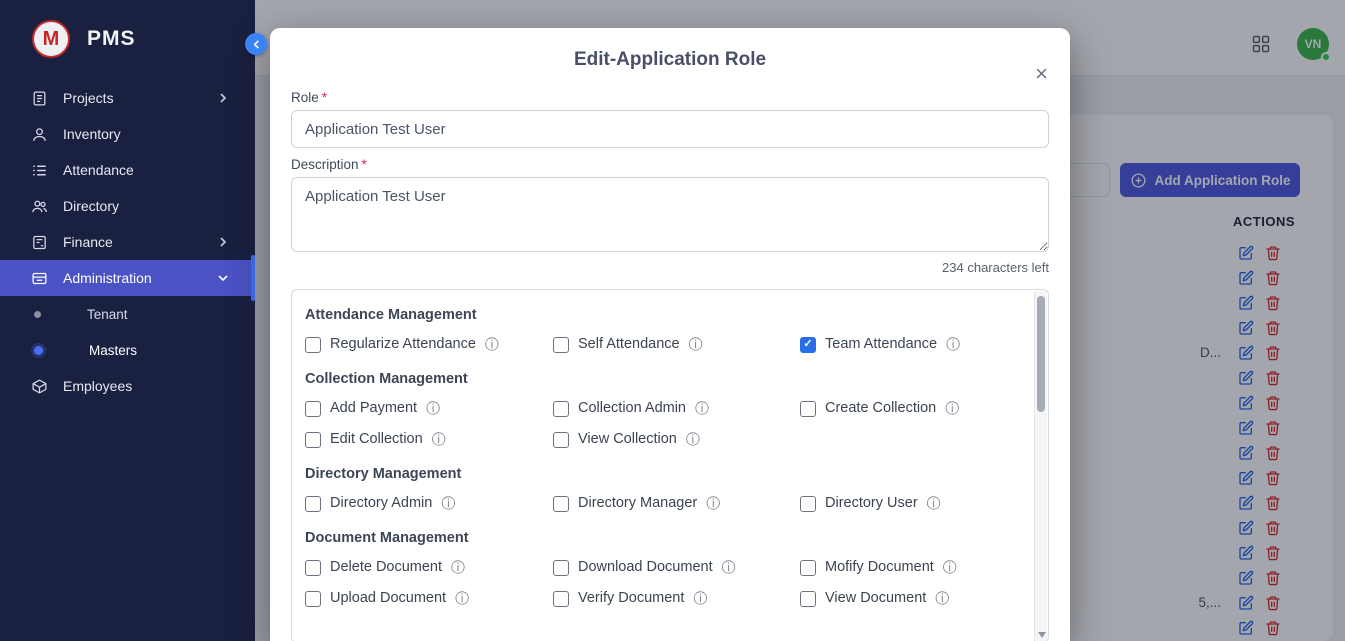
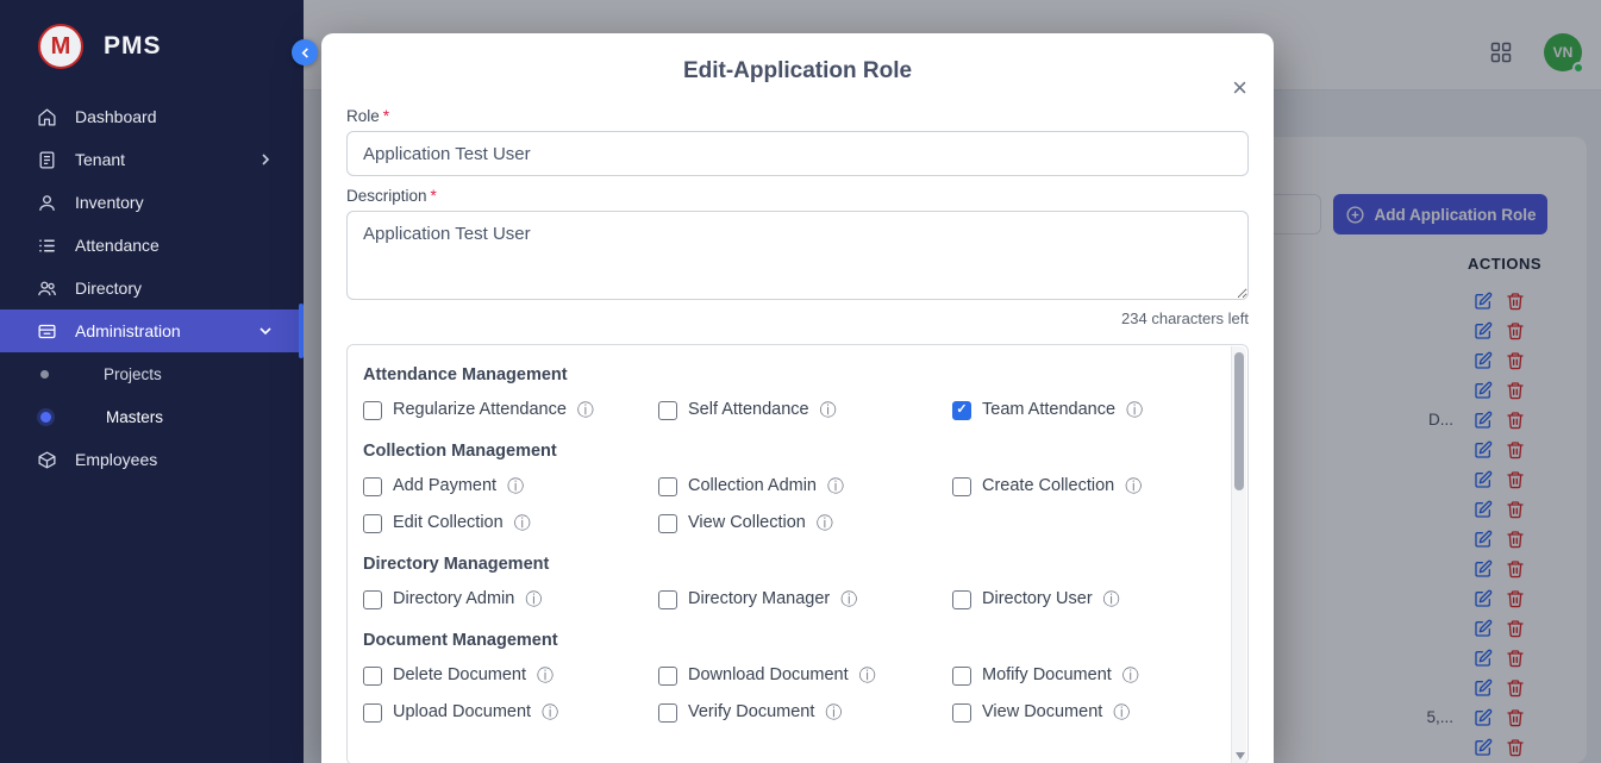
  M
  PMS
+ Dashboard
- Projects
+ Tenant
  Inventory
  Attendance
  Directory
- Finance
  Administration
- Tenant
+ Projects
  Masters
  Employees
  VN
  Add Application Role
  ACTIONS
  D...
  5,...
  Edit-Application Role
  ×
  Role *
  Application Test User
  Description *
  Application Test User
  234 characters left
  Attendance Management
  Regularize Attendance
  ⓘ
  Self Attendance
  ⓘ
  ✓
  Team Attendance
  ⓘ
  Collection Management
  Add Payment
  ⓘ
  Collection Admin
  ⓘ
  Create Collection
  ⓘ
  Edit Collection
  ⓘ
  View Collection
  ⓘ
  Directory Management
  Directory Admin
  ⓘ
  Directory Manager
  ⓘ
  Directory User
  ⓘ
  Document Management
  Delete Document
  ⓘ
  Download Document
  ⓘ
  Mofify Document
  ⓘ
  Upload Document
  ⓘ
  Verify Document
  ⓘ
  View Document
  ⓘ
